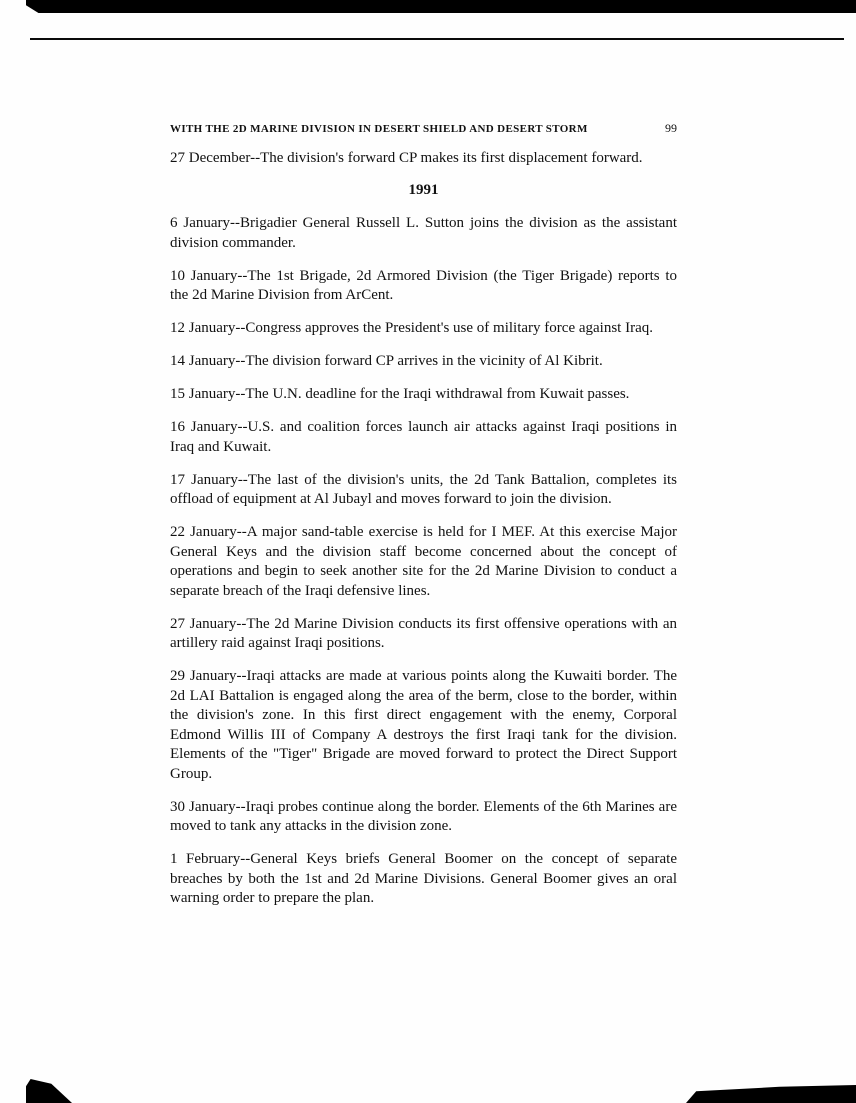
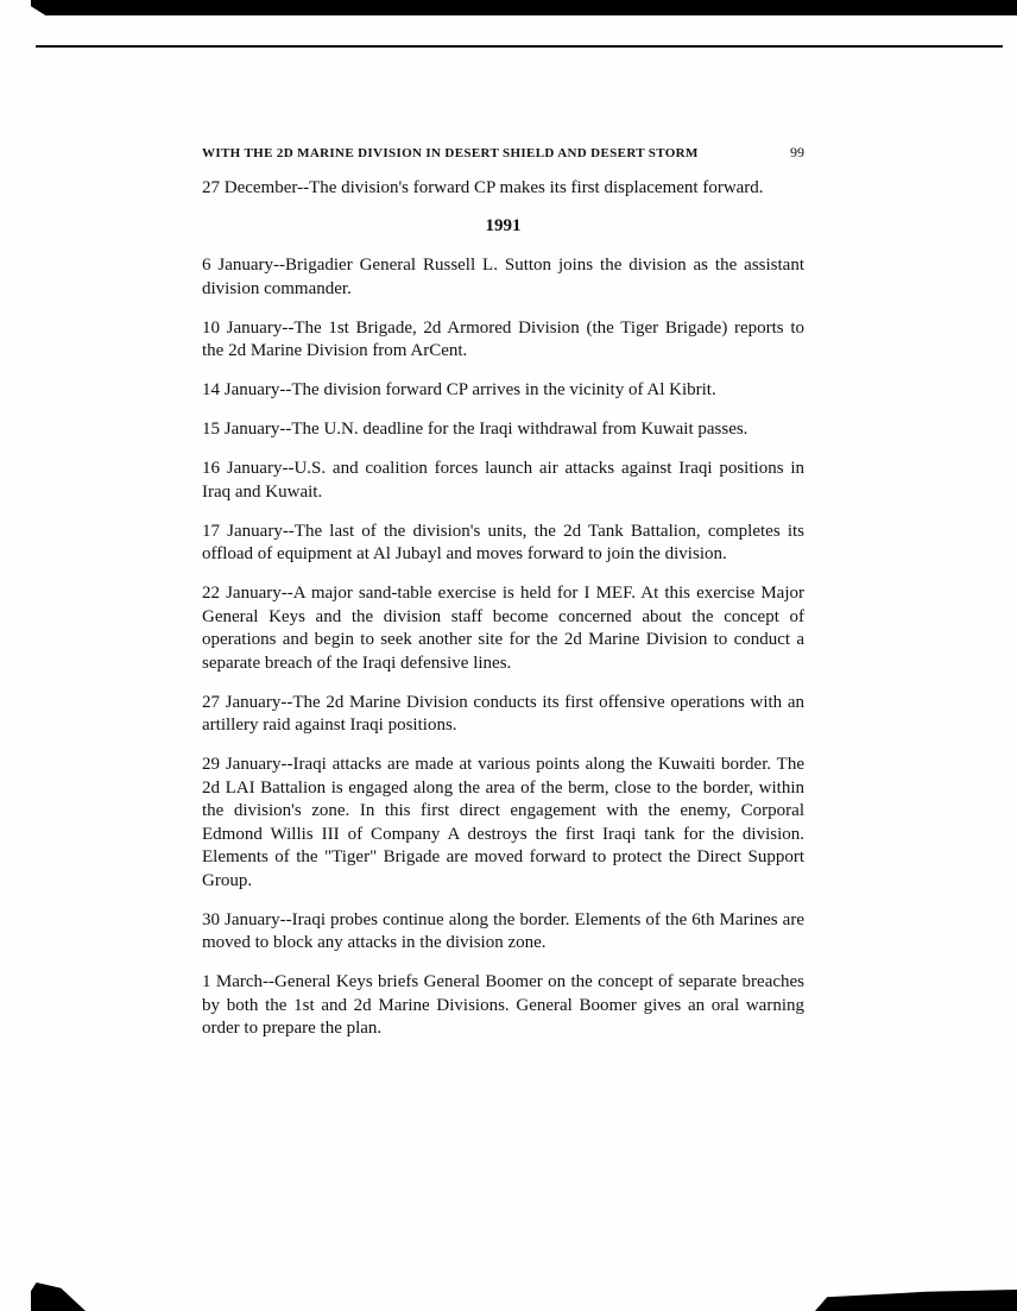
  WITH THE 2D MARINE DIVISION IN DESERT SHIELD AND DESERT STORM
  99
  27 December--The division's forward CP makes its first displacement forward.
  1991
  6 January--Brigadier General Russell L. Sutton joins the division as the assistant division commander.
  10 January--The 1st Brigade, 2d Armored Division (the Tiger Brigade) reports to the 2d Marine Division from ArCent.
- 12 January--Congress approves the President's use of military force against Iraq.
  14 January--The division forward CP arrives in the vicinity of Al Kibrit.
  15 January--The U.N. deadline for the Iraqi withdrawal from Kuwait passes.
  16 January--U.S. and coalition forces launch air attacks against Iraqi positions in Iraq and Kuwait.
  17 January--The last of the division's units, the 2d Tank Battalion, completes its offload of equipment at Al Jubayl and moves forward to join the division.
  22 January--A major sand-table exercise is held for I MEF. At this exercise Major General Keys and the division staff become concerned about the concept of operations and begin to seek another site for the 2d Marine Division to conduct a separate breach of the Iraqi defensive lines.
  27 January--The 2d Marine Division conducts its first offensive operations with an artillery raid against Iraqi positions.
  29 January--Iraqi attacks are made at various points along the Kuwaiti border. The 2d LAI Battalion is engaged along the area of the berm, close to the border, within the division's zone. In this first direct engagement with the enemy, Corporal Edmond Willis III of Company A destroys the first Iraqi tank for the division. Elements of the "Tiger" Brigade are moved forward to protect the Direct Support Group.
- 30 January--Iraqi probes continue along the border. Elements of the 6th Marines are moved to tank any attacks in the division zone.
+ 30 January--Iraqi probes continue along the border. Elements of the 6th Marines are moved to block any attacks in the division zone.
- 1 February--General Keys briefs General Boomer on the concept of separate breaches by both the 1st and 2d Marine Divisions. General Boomer gives an oral warning order to prepare the plan.
+ 1 March--General Keys briefs General Boomer on the concept of separate breaches by both the 1st and 2d Marine Divisions. General Boomer gives an oral warning order to prepare the plan.
